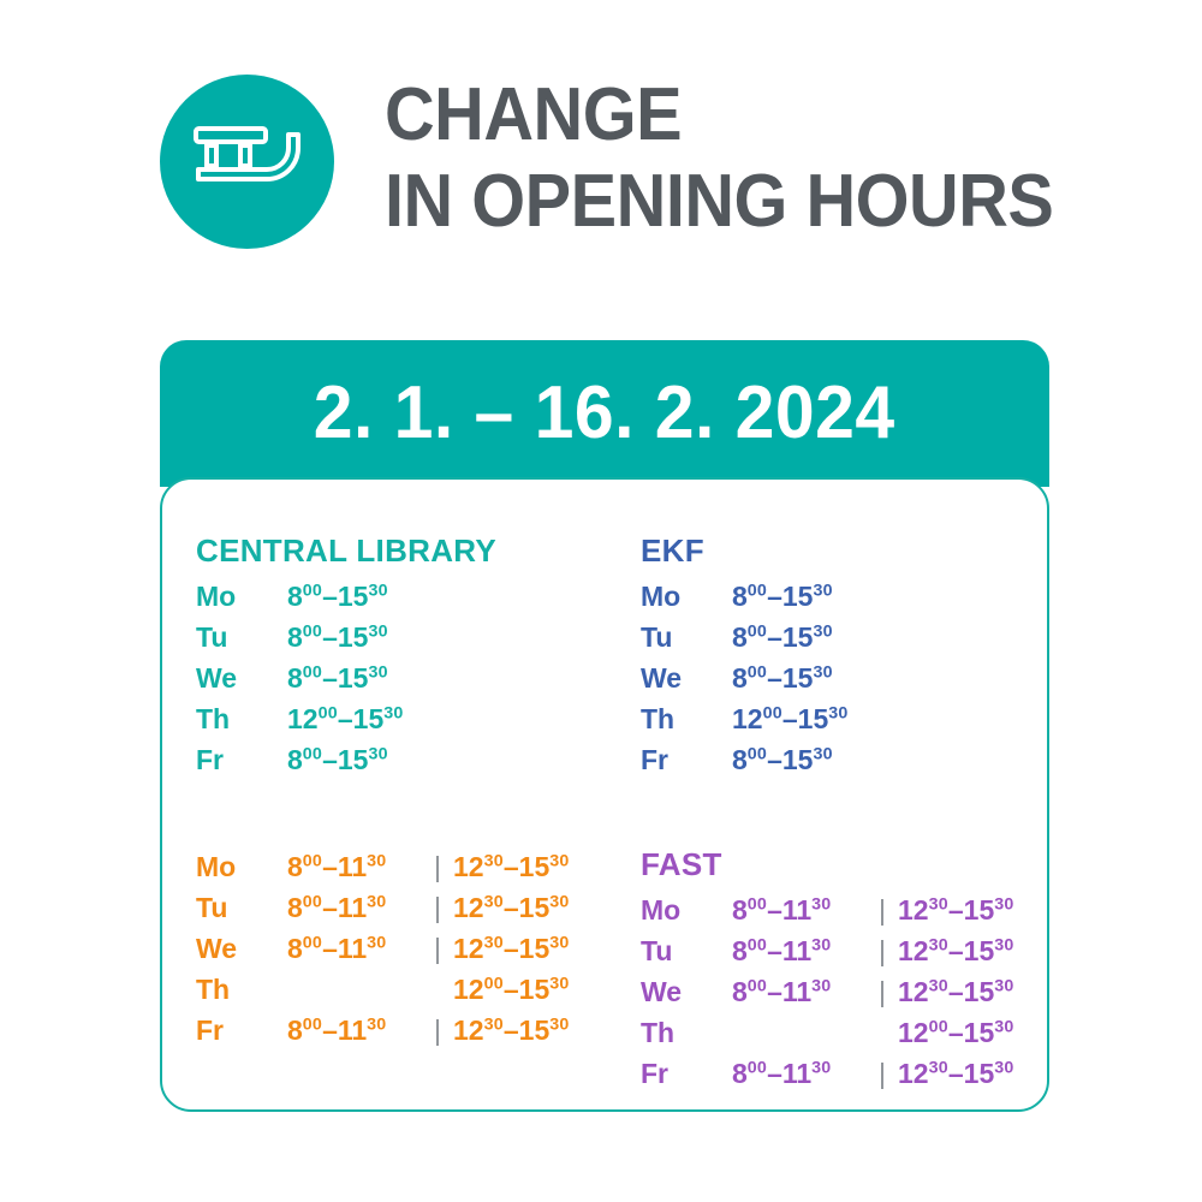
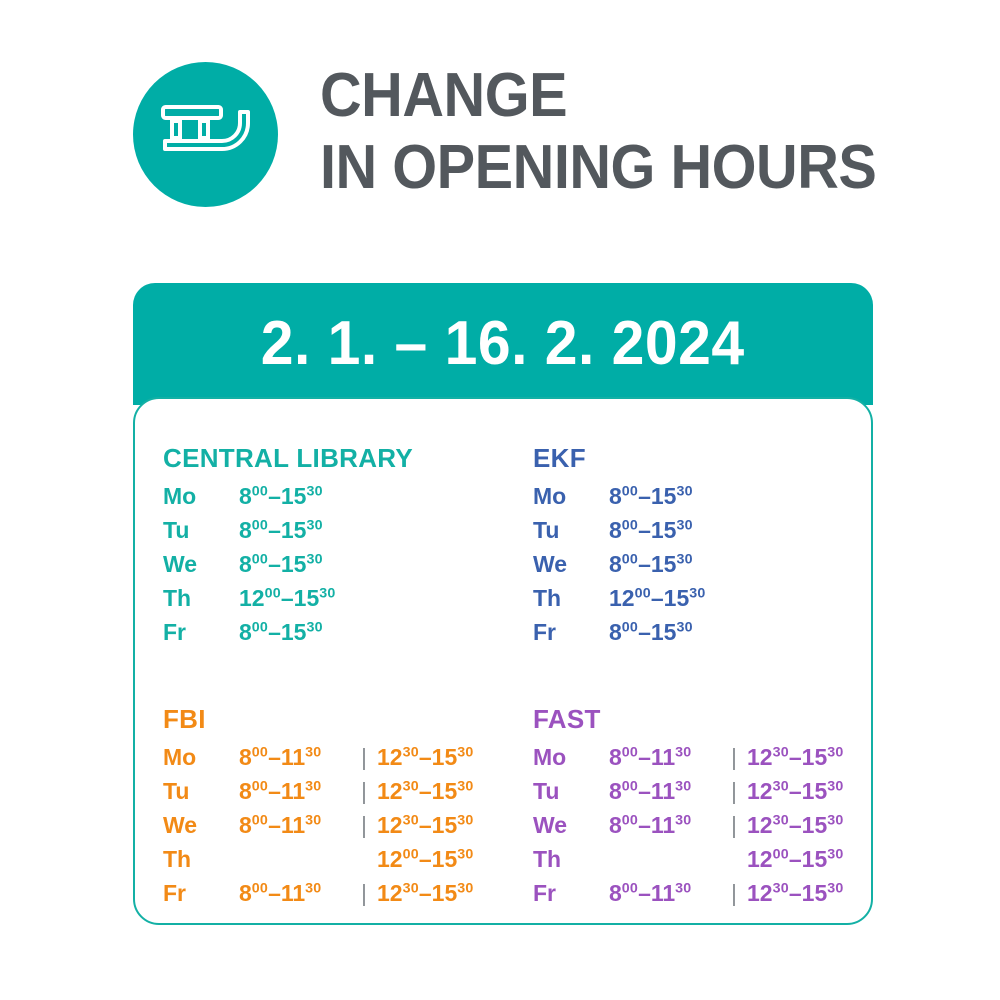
  CHANGE
  IN OPENING HOURS
  2. 1. – 16. 2. 2024
  CENTRAL LIBRARY
  Mo
  800–1530
  Tu
  800–1530
  We
  800–1530
  Th
  1200–1530
  Fr
  800–1530
  EKF
  Mo
  800–1530
  Tu
  800–1530
  We
  800–1530
  Th
  1200–1530
  Fr
  800–1530
+ FBI
  Mo
  800–1130
  |
  1230–1530
  Tu
  800–1130
  |
  1230–1530
  We
  800–1130
  |
  1230–1530
  Th
  1200–1530
  Fr
  800–1130
  |
  1230–1530
  FAST
  Mo
  800–1130
  |
  1230–1530
  Tu
  800–1130
  |
  1230–1530
  We
  800–1130
  |
  1230–1530
  Th
  1200–1530
  Fr
  800–1130
  |
  1230–1530
